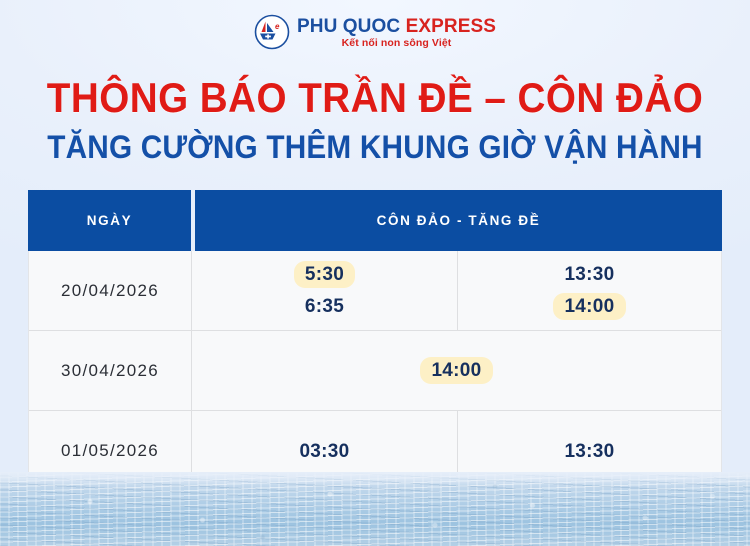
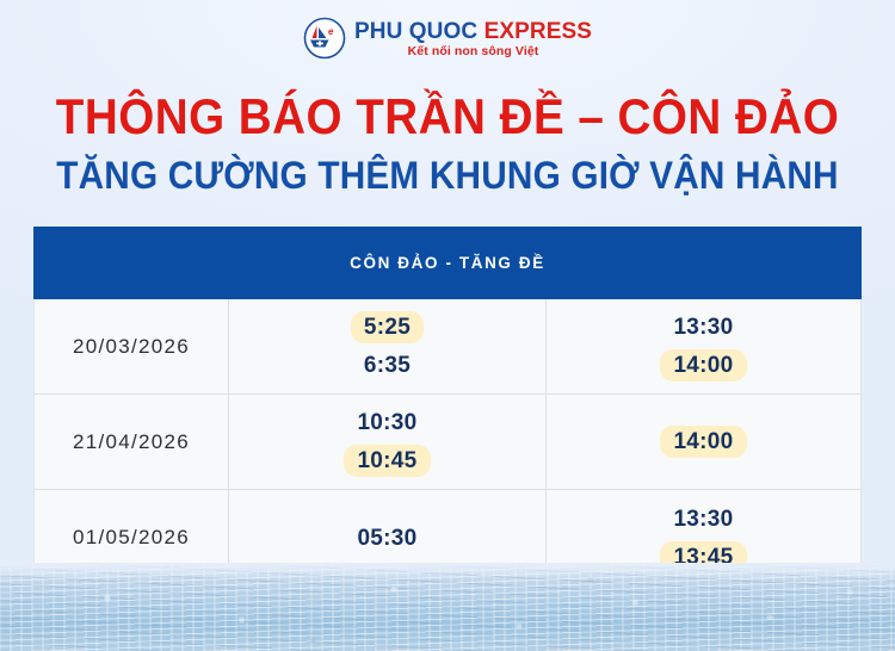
  e
  PHU QUOC EXPRESS
  Kết nối non sông Việt
  THÔNG BÁO TRẦN ĐỀ – CÔN ĐẢO
  TĂNG CƯỜNG THÊM KHUNG GIỜ VẬN HÀNH
- NGÀY
  CÔN ĐẢO - TĂNG ĐỀ
- 20/04/2026
+ 20/03/2026
- 5:30
+ 5:25
  6:35
  13:30
  14:00
- 30/04/2026
+ 21/04/2026
+ 10:30
+ 10:45
  14:00
  01/05/2026
- 03:30
+ 05:30
  13:30
+ 13:45
